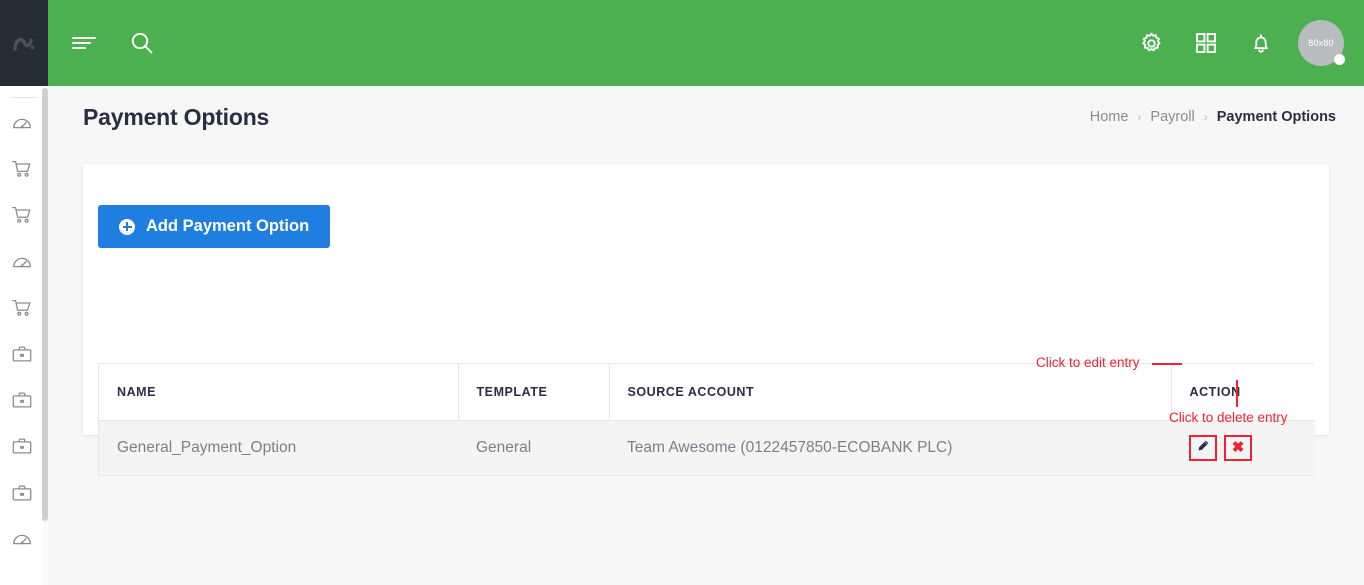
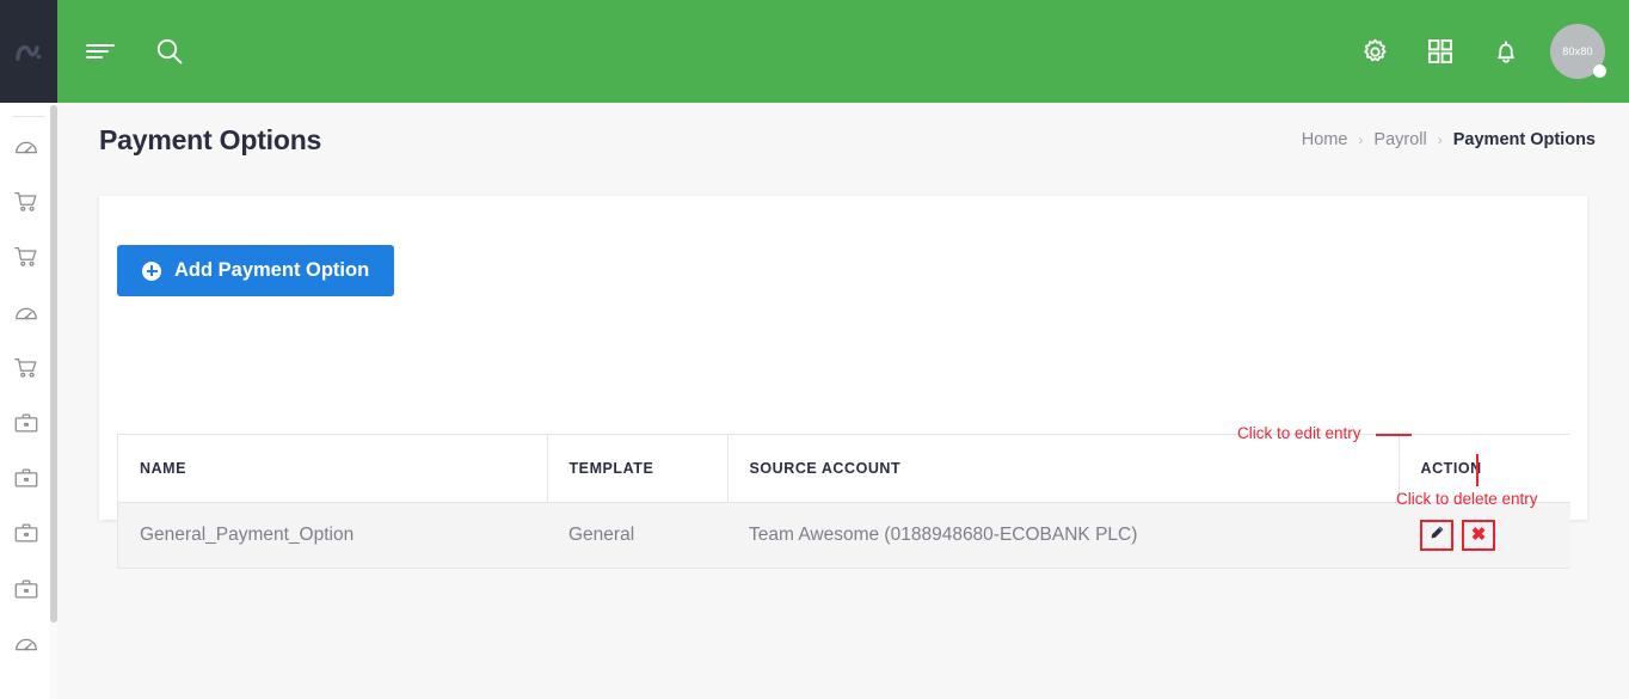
  80x80
  Payment Options
  Home
  ›
  Payroll
  ›
  Payment Options
  Add Payment Option
  NAME	TEMPLATE	SOURCE ACCOUNT	ACTIO
- General_Payment_Option	General	Team Awesome (0122457850-ECOBANK PLC)	✖
+ General_Payment_Option	General	Team Awesome (0188948680-ECOBANK PLC)	✖
  Click to edit entry
  Click to delete entry
